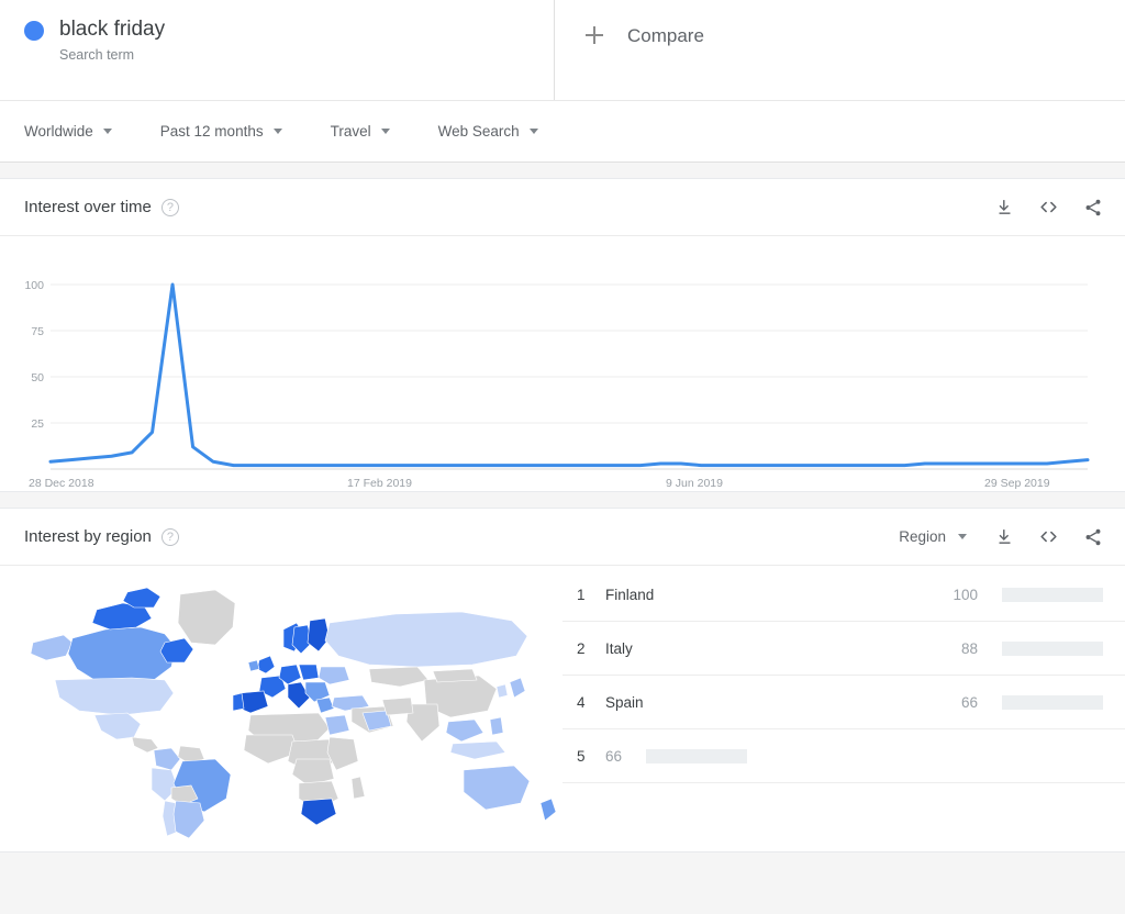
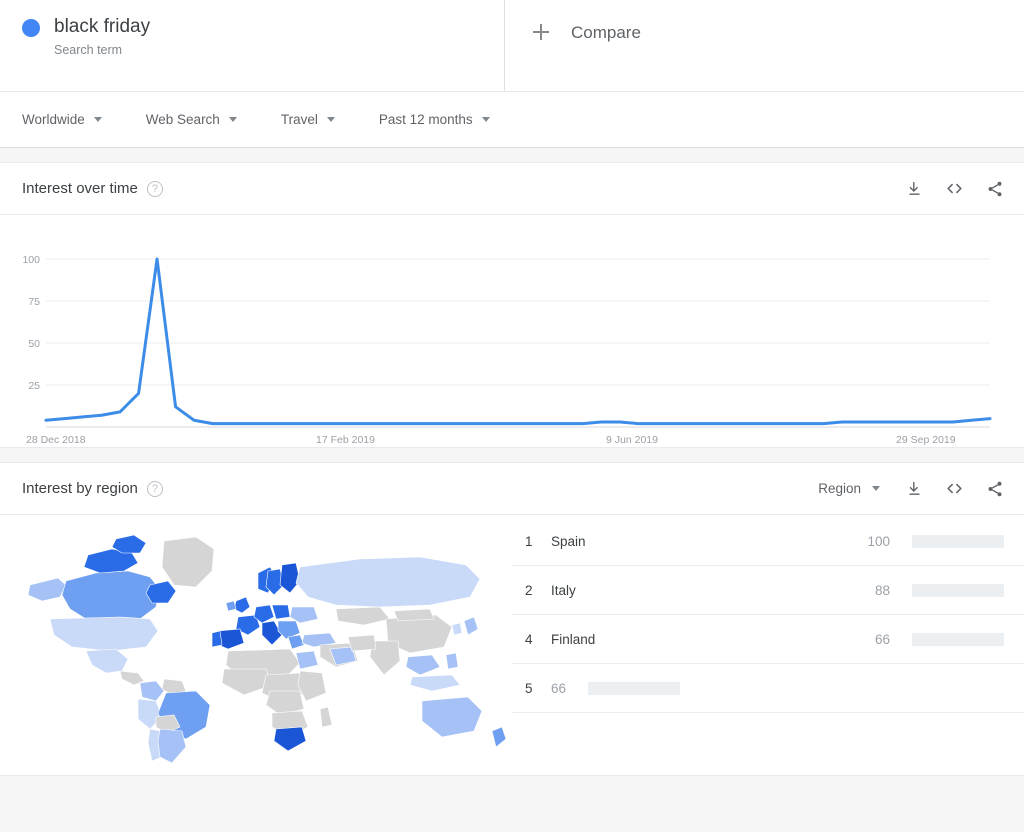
  black friday
  Search term
  Compare
  Worldwide
- Past 12 months
+ Web Search
  Travel
- Web Search
+ Past 12 months
  Interest over time
  ?
  100
  75
  50
  25
  28 Dec 2018
  17 Feb 2019
  9 Jun 2019
  29 Sep 2019
  Interest by region
  ?
  Region
  1
- Finland
+ Spain
  100
  2
  Italy
  88
  4
- Spain
+ Finland
  66
  5
  66
